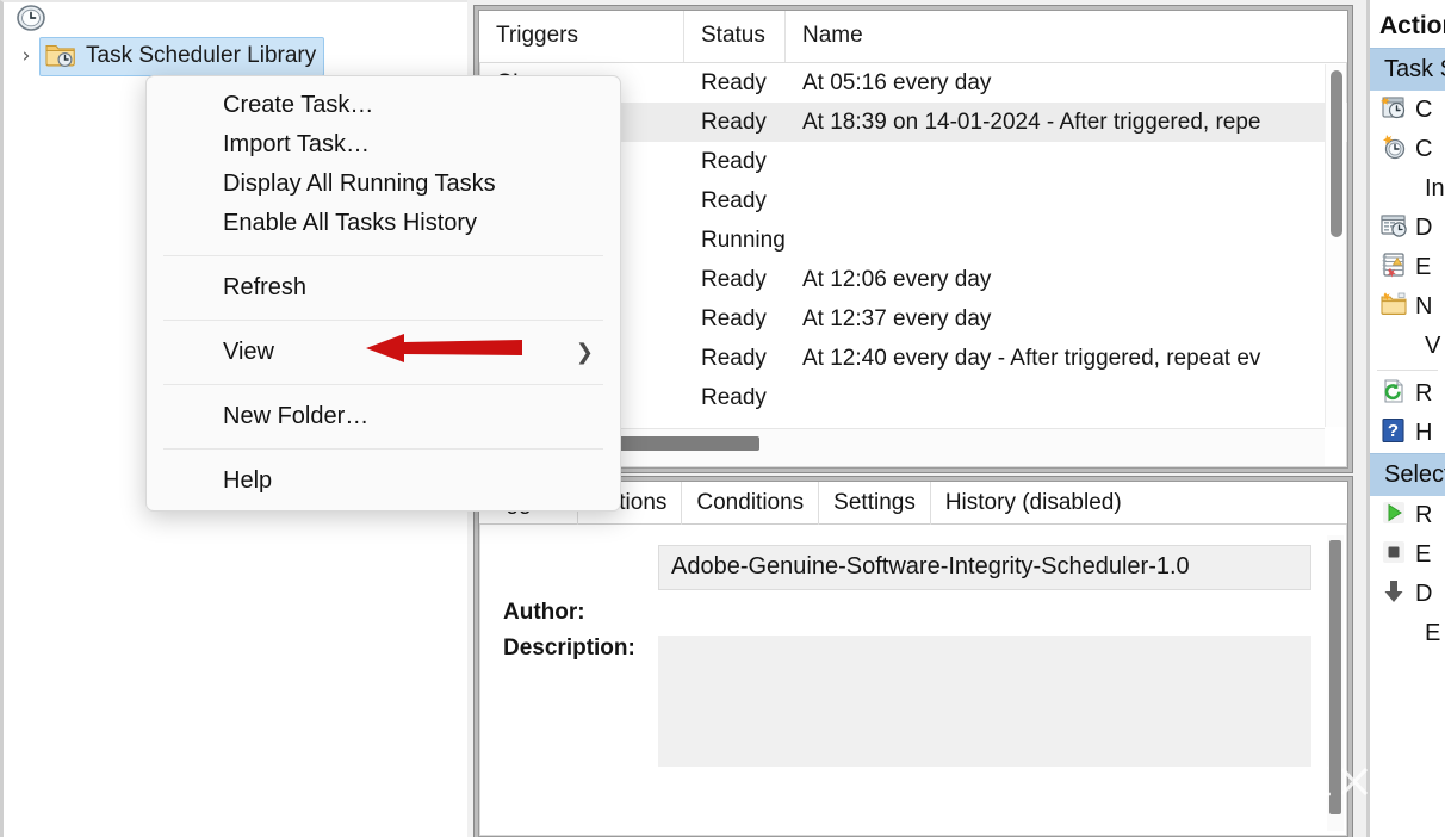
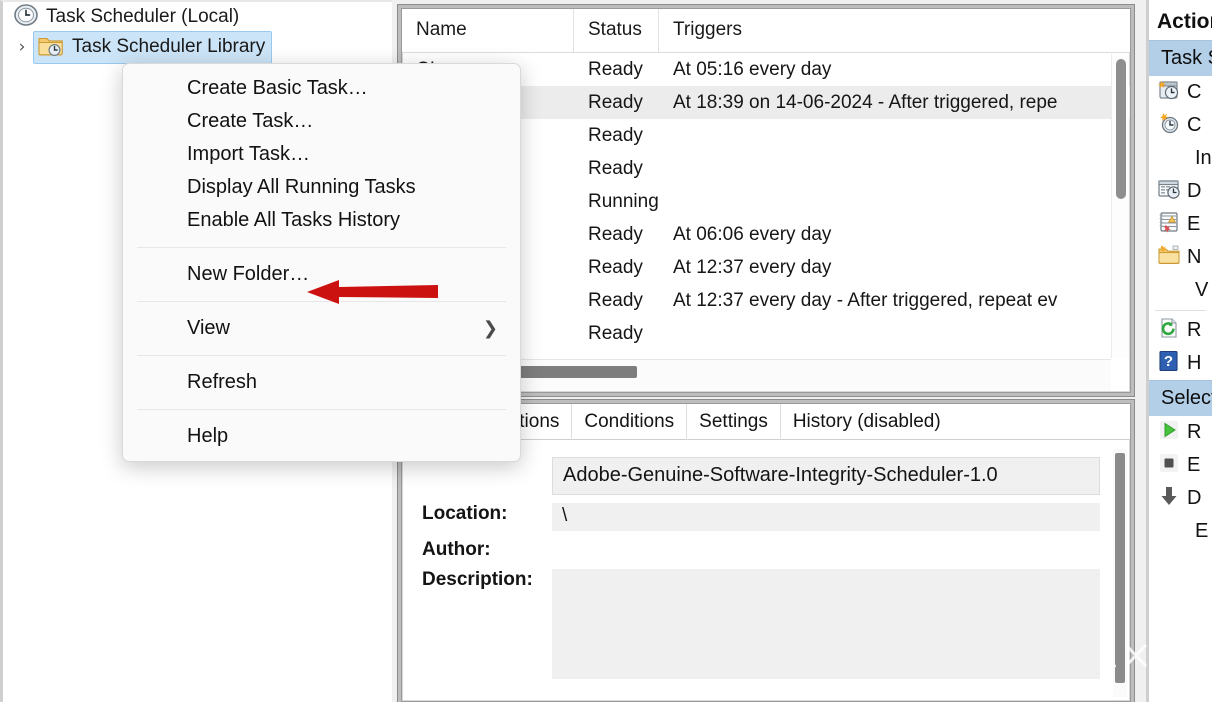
+ Task Scheduler (Local)
  ›
  Task Scheduler Library
- Triggers
+ Name
  Status
- Name
+ Triggers
  Ready
  At 05:16 every day
  Ready
- At 18:39 on 14-01-2024 - After triggered, repe
+ At 18:39 on 14-06-2024 - After triggered, repe
  Ready
  Ready
  Running
  Ready
- At 12:06 every day
+ At 06:06 every day
  Ready
  At 12:37 every day
  Ready
- At 12:40 every day - After triggered, repeat ev
+ At 12:37 every day - After triggered, repeat ev
  Ready
  tions
  Conditions
  Settings
  History (disabled)
  Adobe-Genuine-Software-Integrity-Scheduler-1.0
+ Location:
+ \
  Author:
  Description:
  Actio
  Task
  C
  C
  In
  D
  E
  N
  V
  R
  ?
  H
  Selec
  R
  E
  D
  E
+ Create Basic Task…
  Create Task…
  Import Task…
  Display All Running Tasks
  Enable All Tasks History
- Refresh
+ New Folder…
  View
  ❯
- New Folder…
+ Refresh
  Help
